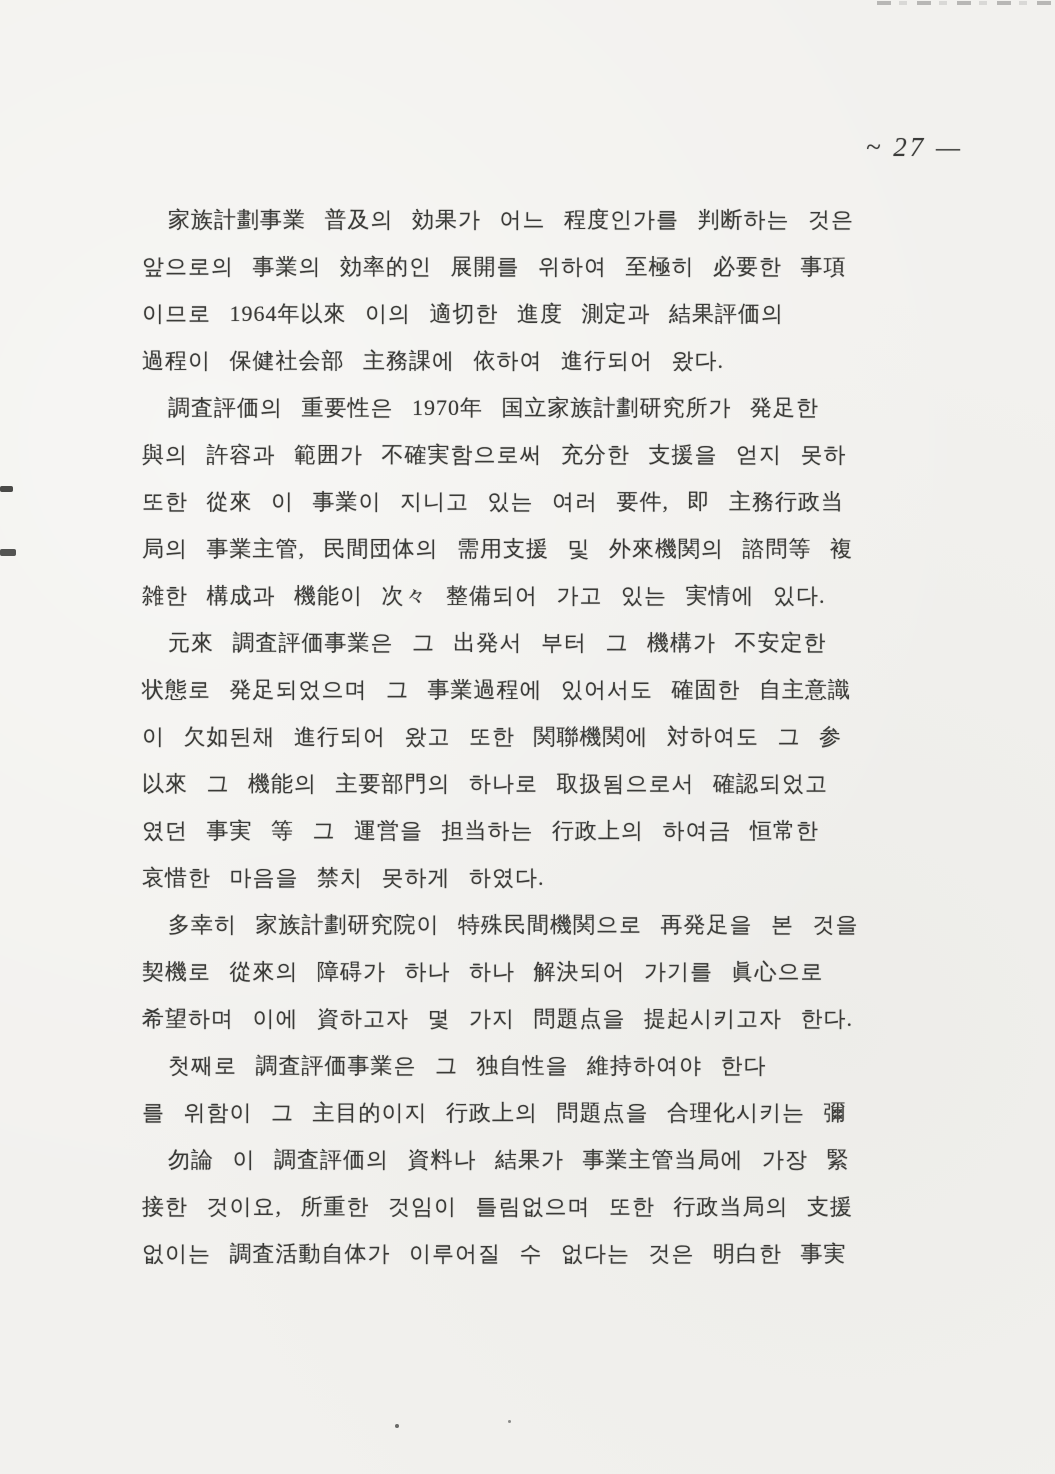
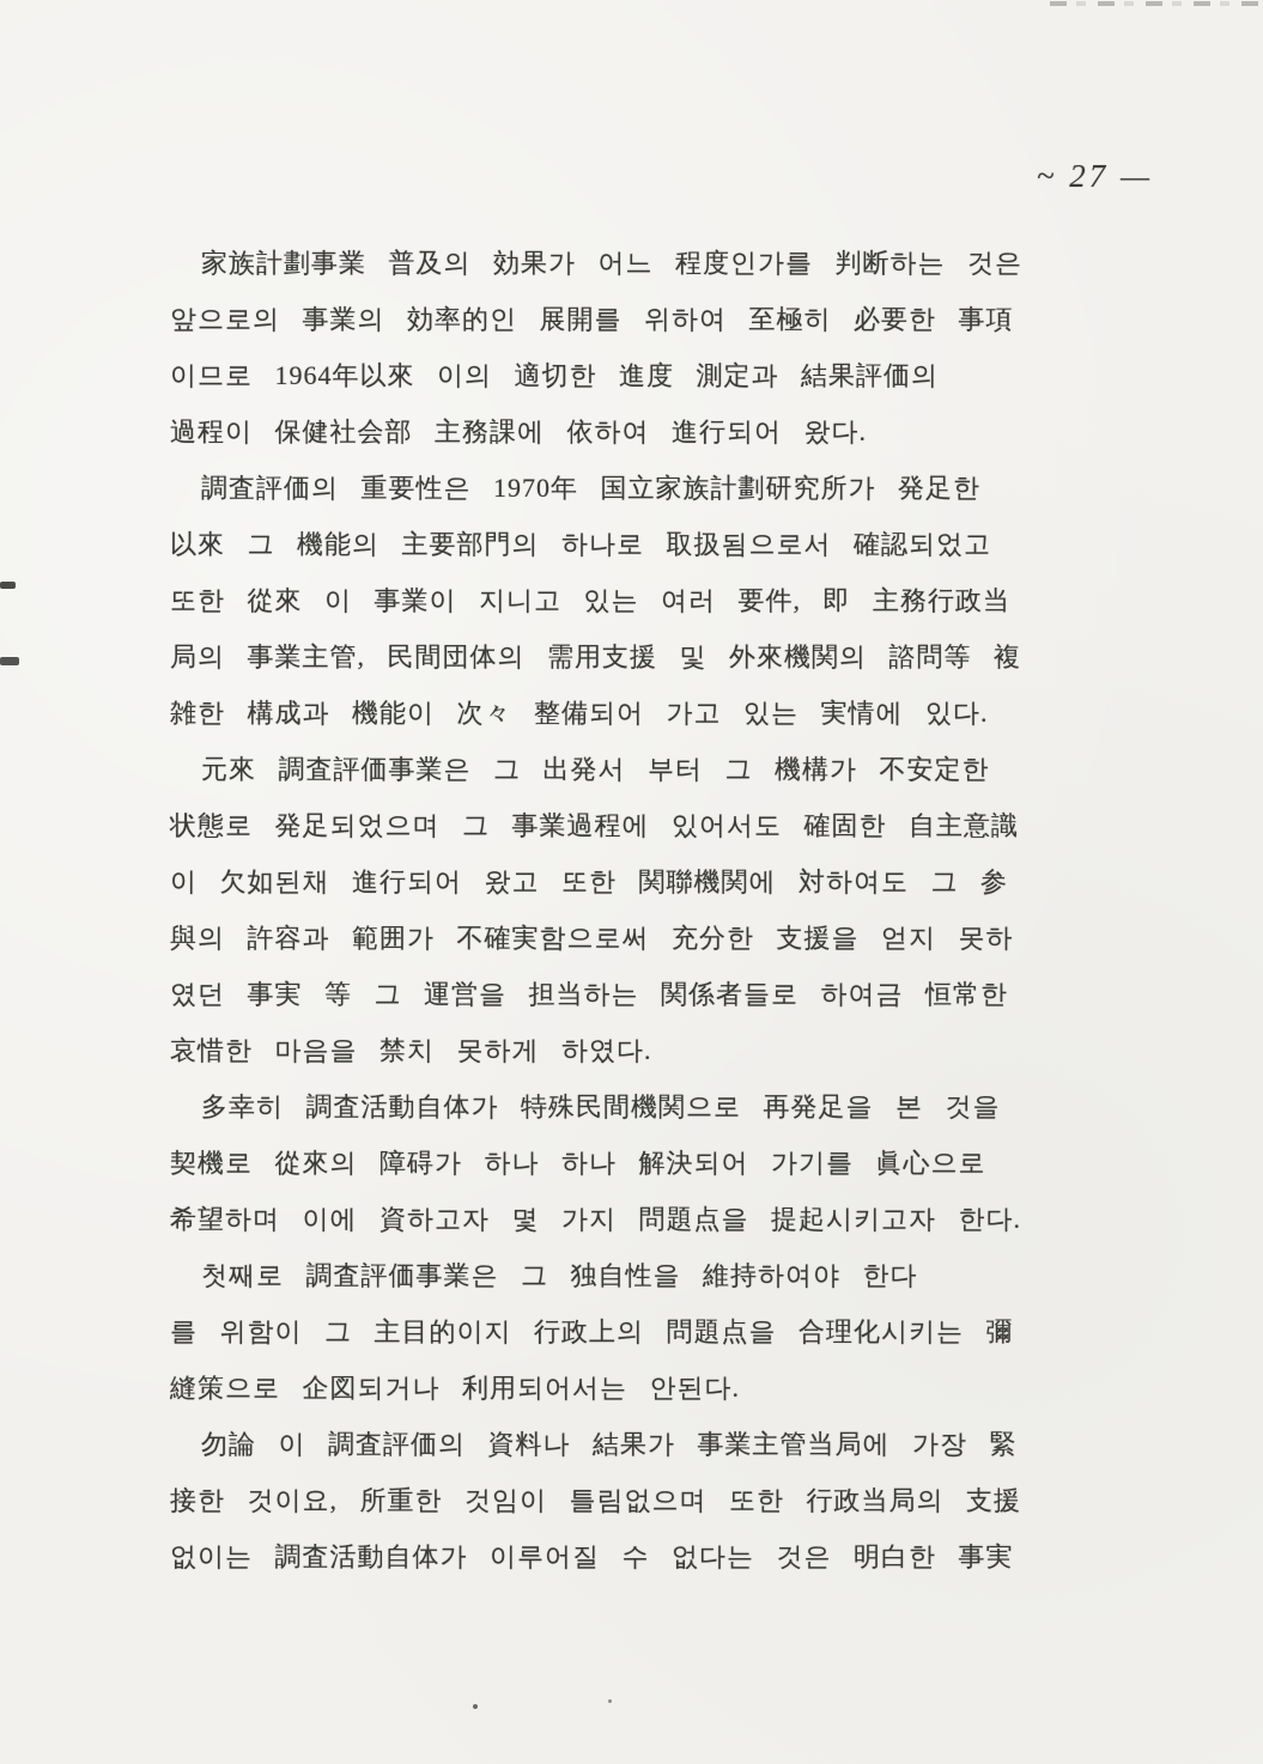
  ~ 27 —
  家族計劃事業 普及의 効果가 어느 程度인가를 判断하는 것은
  앞으로의 事業의 効率的인 展開를 위하여 至極히 必要한 事項
  이므로 1964年以來 이의 適切한 進度 測定과 結果評価의
  過程이 保健社会部 主務課에 依하여 進行되어 왔다.
  調査評価의 重要性은 1970年 国立家族計劃研究所가 発足한
- 與의 許容과 範囲가 不確実함으로써 充分한 支援을 얻지 못하
+ 以來 그 機能의 主要部門의 하나로 取扱됨으로서 確認되었고
  또한 從來 이 事業이 지니고 있는 여러 要件, 即 主務行政当
  局의 事業主管, 民間団体의 需用支援 및 外來機関의 諮問等 複
  雑한 構成과 機能이 次々 整備되어 가고 있는 実情에 있다.
  元來 調査評価事業은 그 出発서 부터 그 機構가 不安定한
  状態로 発足되었으며 그 事業過程에 있어서도 確固한 自主意識
  이 欠如된채 進行되어 왔고 또한 関聯機関에 対하여도 그 参
- 以來 그 機能의 主要部門의 하나로 取扱됨으로서 確認되었고
+ 與의 許容과 範囲가 不確実함으로써 充分한 支援을 얻지 못하
- 였던 事実 等 그 運営을 担当하는 行政上의 하여금 恒常한
+ 였던 事実 等 그 運営을 担当하는 関係者들로 하여금 恒常한
  哀惜한 마음을 禁치 못하게 하였다.
- 多幸히 家族計劃研究院이 特殊民間機関으로 再発足을 본 것을
+ 多幸히 調査活動自体가 特殊民間機関으로 再発足을 본 것을
  契機로 從來의 障碍가 하나 하나 解決되어 가기를 眞心으로
  希望하며 이에 資하고자 몇 가지 問題点을 提起시키고자 한다.
  첫째로 調査評価事業은 그 独自性을 維持하여야 한다
  를 위함이 그 主目的이지 行政上의 問題点을 合理化시키는 彌
+ 縫策으로 企図되거나 利用되어서는 안된다.
  勿論 이 調査評価의 資料나 結果가 事業主管当局에 가장 緊
  接한 것이요, 所重한 것임이 틀림없으며 또한 行政当局의 支援
  없이는 調査活動自体가 이루어질 수 없다는 것은 明白한 事実
